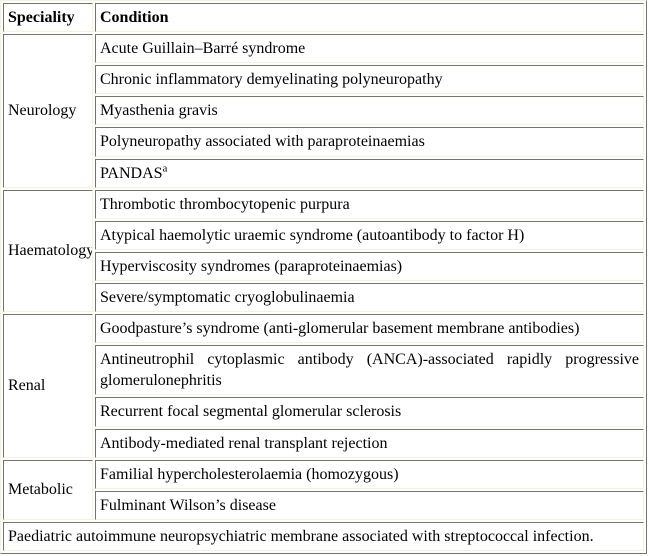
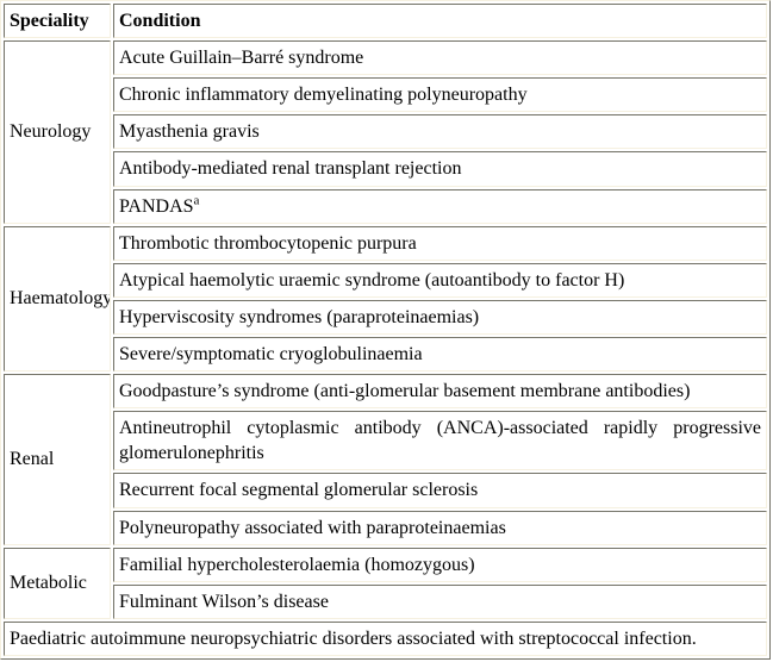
  Speciality	Condition
  Neurology	Acute Guillain–Barré syndrome
  Chronic inflammatory demyelinating polyneuropathy
  Myasthenia gravis
- Polyneuropathy associated with paraproteinaemias
+ Antibody-mediated renal transplant rejection
  PANDASa
  Haematology	Thrombotic thrombocytopenic purpura
  Atypical haemolytic uraemic syndrome (autoantibody to factor H)
  Hyperviscosity syndromes (paraproteinaemias)
  Severe/symptomatic cryoglobulinaemia
  Renal	Goodpasture’s syndrome (anti-glomerular basement membrane antibodies)
  Antineutrophil cytoplasmic antibody (ANCA)-associated rapidly progressive glomerulonephritis
  Recurrent focal segmental glomerular sclerosis
- Antibody-mediated renal transplant rejection
+ Polyneuropathy associated with paraproteinaemias
  Metabolic	Familial hypercholesterolaemia (homozygous)
  Fulminant Wilson’s disease
- Paediatric autoimmune neuropsychiatric membrane associated with streptococcal infection.
+ Paediatric autoimmune neuropsychiatric disorders associated with streptococcal infection.
